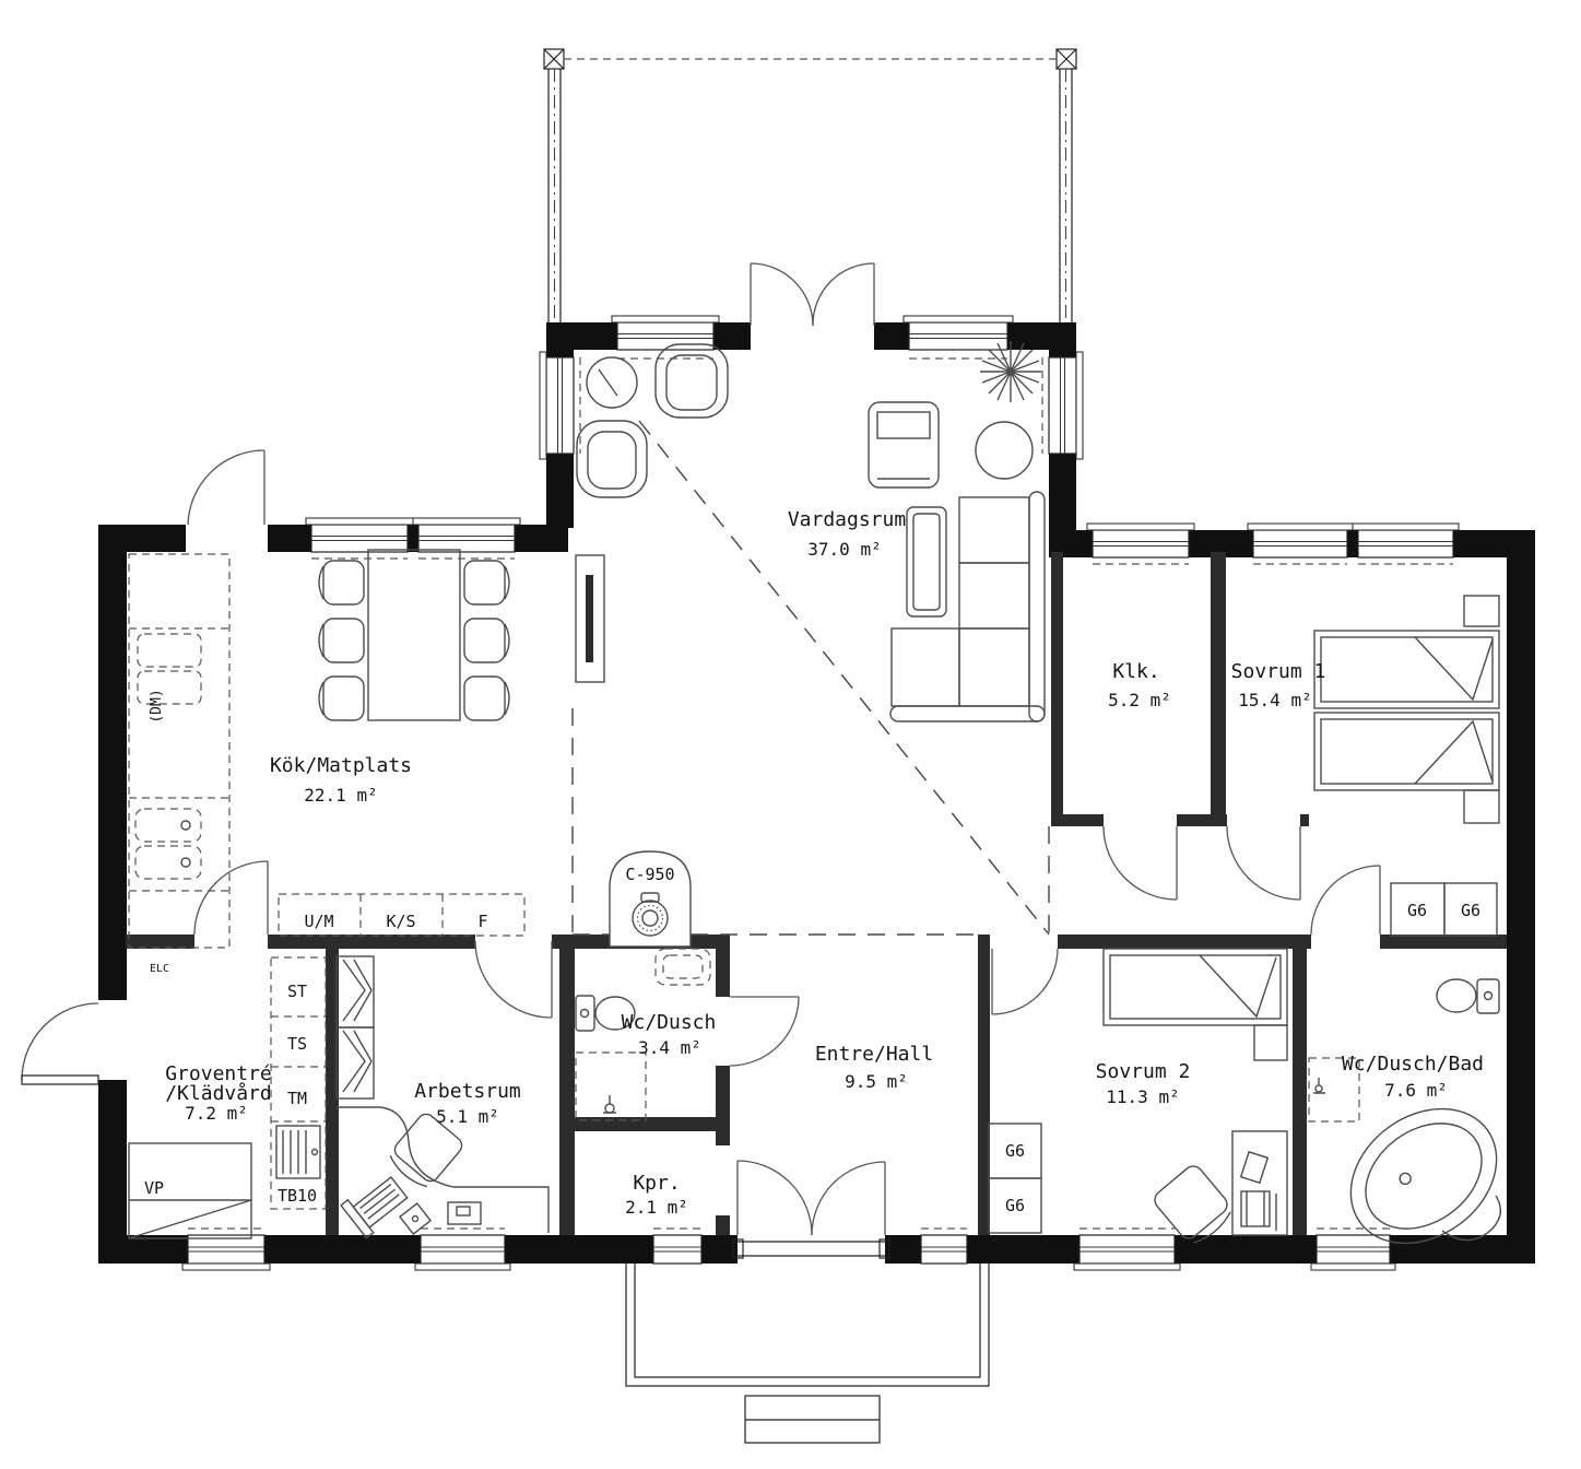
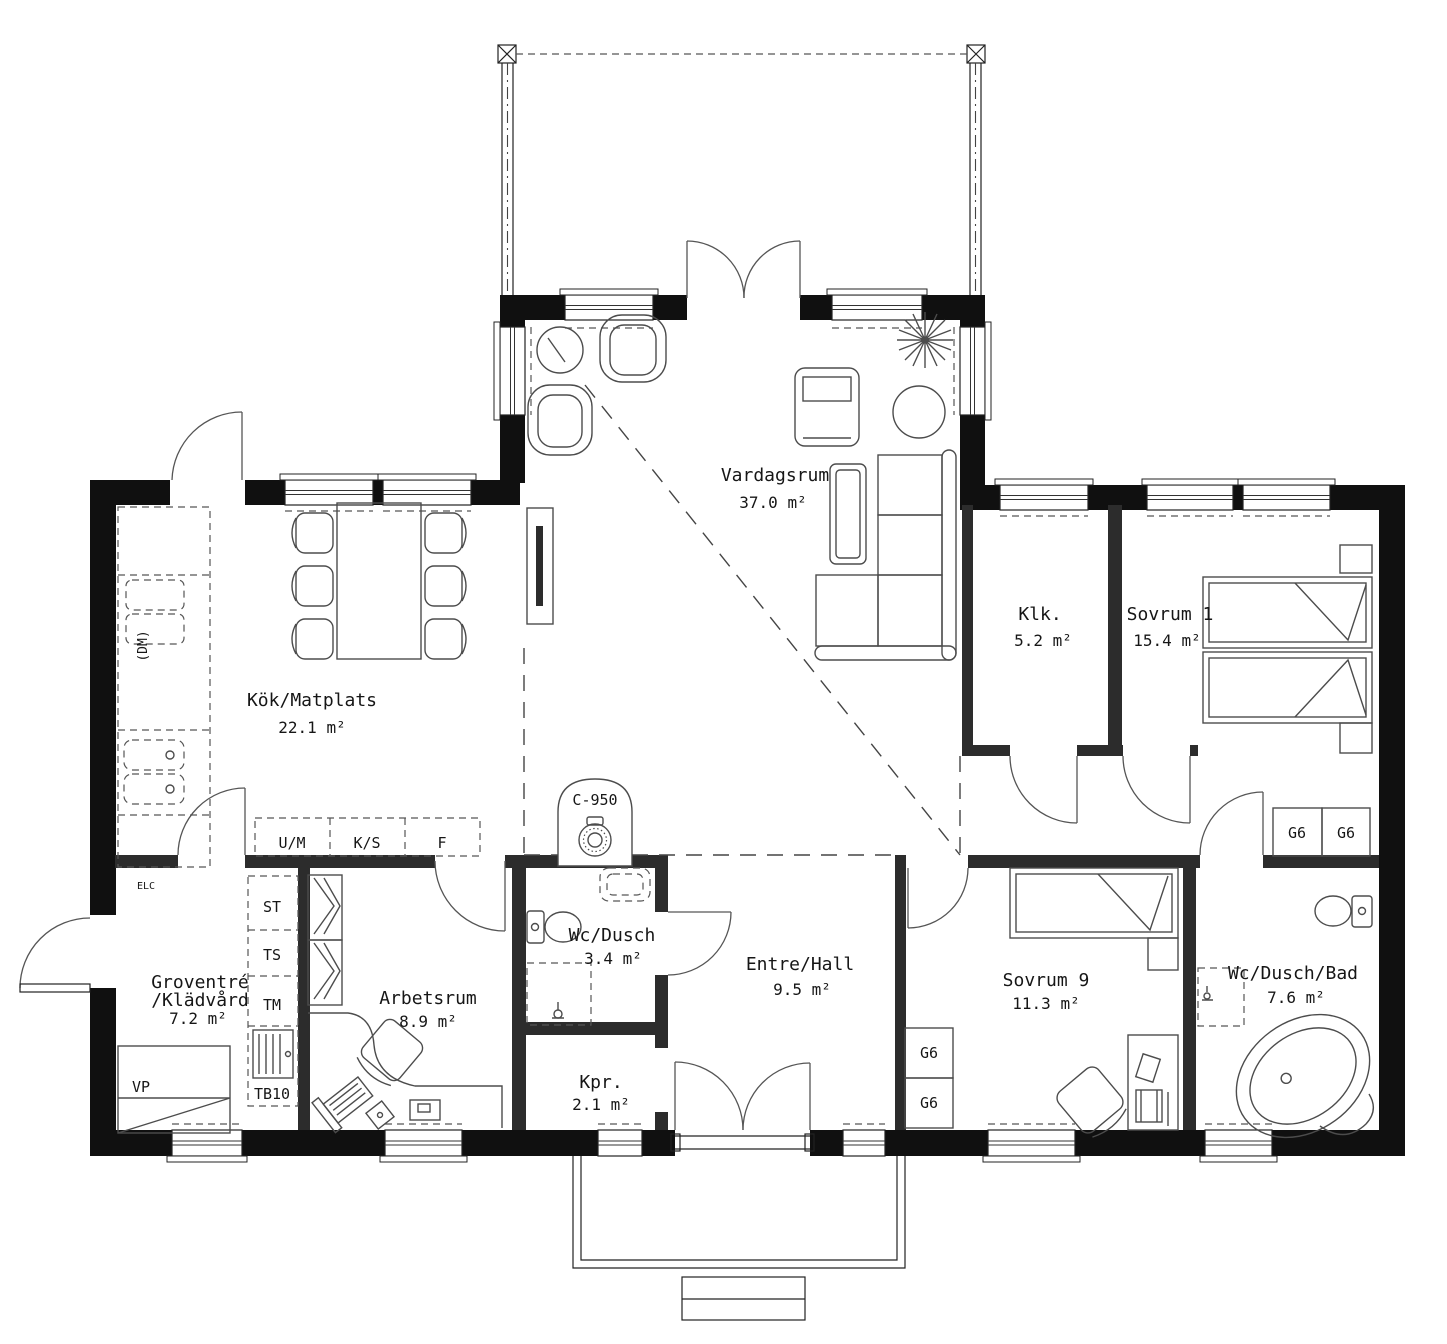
  C-950
  U/M
  K/S
  F
  G6
  G6
  G6
  G6
  ST
  TS
  TM
  TB10
  VP
  ELC
  Vardagsrum
  37.0 m²
  Kök/Matplats
  22.1 m²
  Klk.
  5.2 m²
  Sovrum 1
  15.4 m²
  Groventré
  /Klädvård
  7.2 m²
  Arbetsrum
- 5.1 m²
+ 8.9 m²
  Wc/Dusch
  3.4 m²
  Entre/Hall
  9.5 m²
  Kpr.
  2.1 m²
- Sovrum 2
+ Sovrum 9
  11.3 m²
  Wc/Dusch/Bad
  7.6 m²
